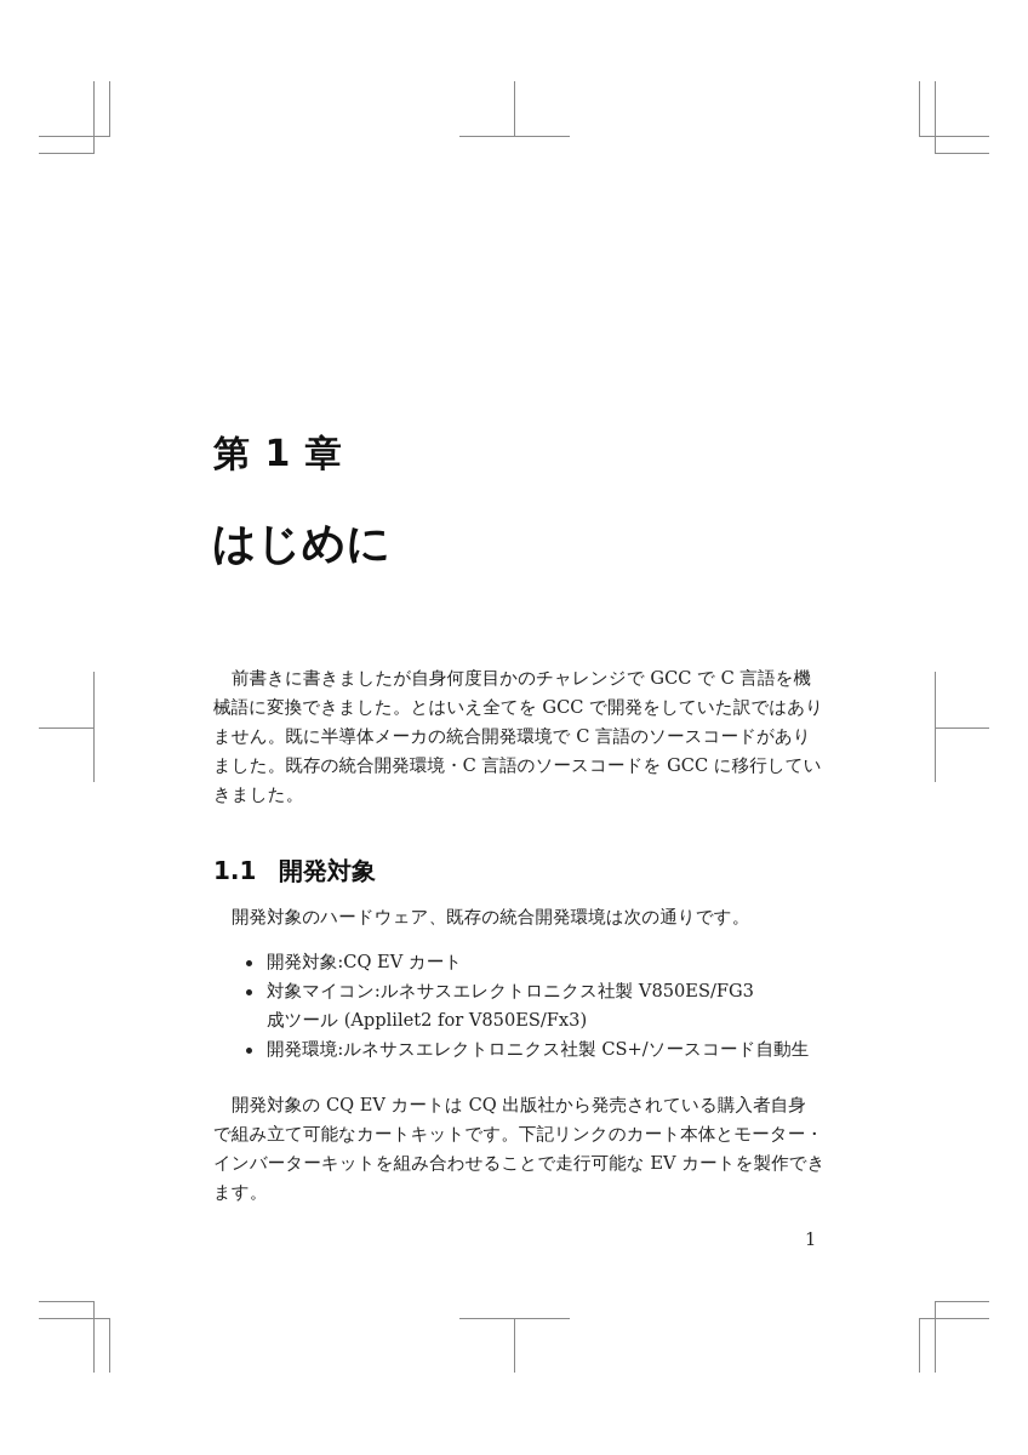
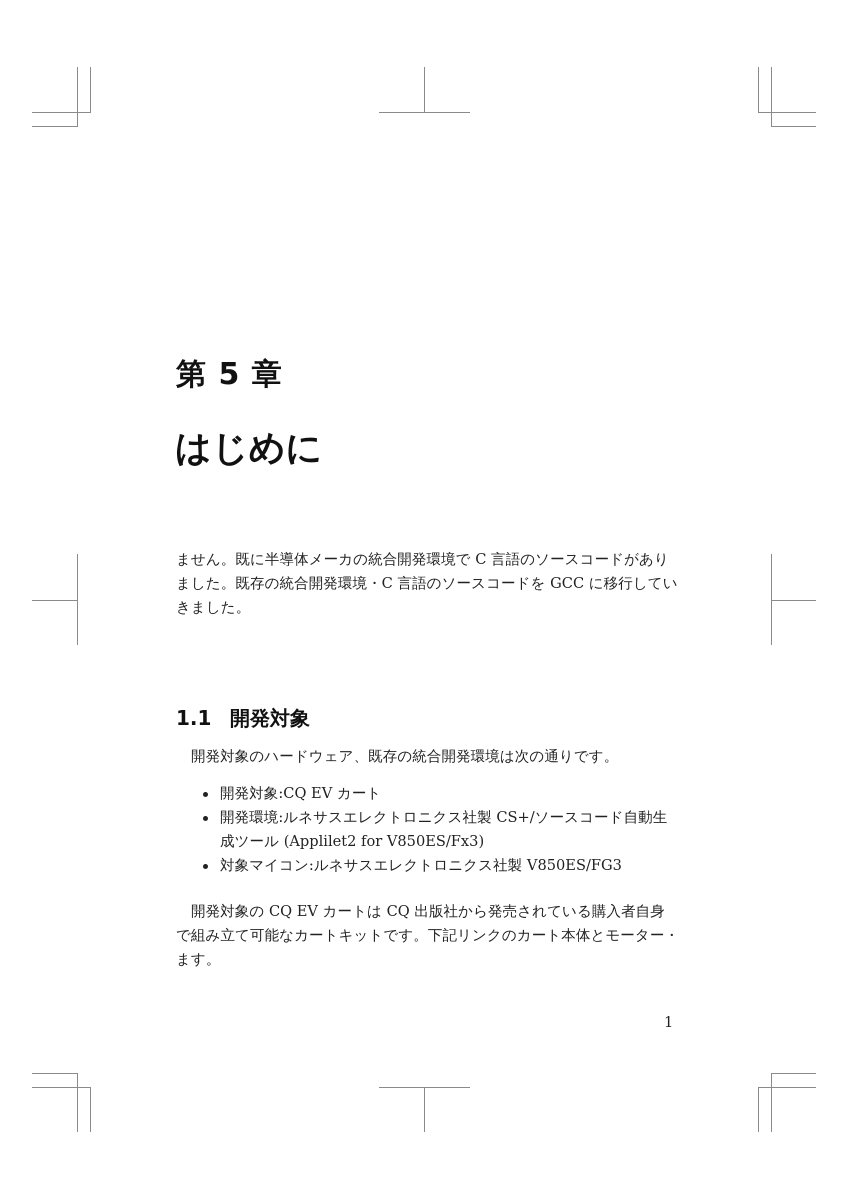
- 第 1 章
+ 第 5 章
  はじめに
- 前書きに書きましたが自身何度目かのチャレンジで GCC で C 言語を機
- 械語に変換できました。とはいえ全てを GCC で開発をしていた訳ではあり
  ません。既に半導体メーカの統合開発環境で C 言語のソースコードがあり
  ました。既存の統合開発環境・C 言語のソースコードを GCC に移行してい
  きました。
  1.1 開発対象
  開発対象のハードウェア、既存の統合開発環境は次の通りです。
  開発対象:CQ EV カート
- 対象マイコン:ルネサスエレクトロニクス社製 V850ES/FG3
+ 開発環境:ルネサスエレクトロニクス社製 CS+/ソースコード自動生
  成ツール (Applilet2 for V850ES/Fx3)
- 開発環境:ルネサスエレクトロニクス社製 CS+/ソースコード自動生
+ 対象マイコン:ルネサスエレクトロニクス社製 V850ES/FG3
  開発対象の CQ EV カートは CQ 出版社から発売されている購入者自身
  で組み立て可能なカートキットです。下記リンクのカート本体とモーター・
- インバーターキットを組み合わせることで走行可能な EV カートを製作でき
  ます。
  1
